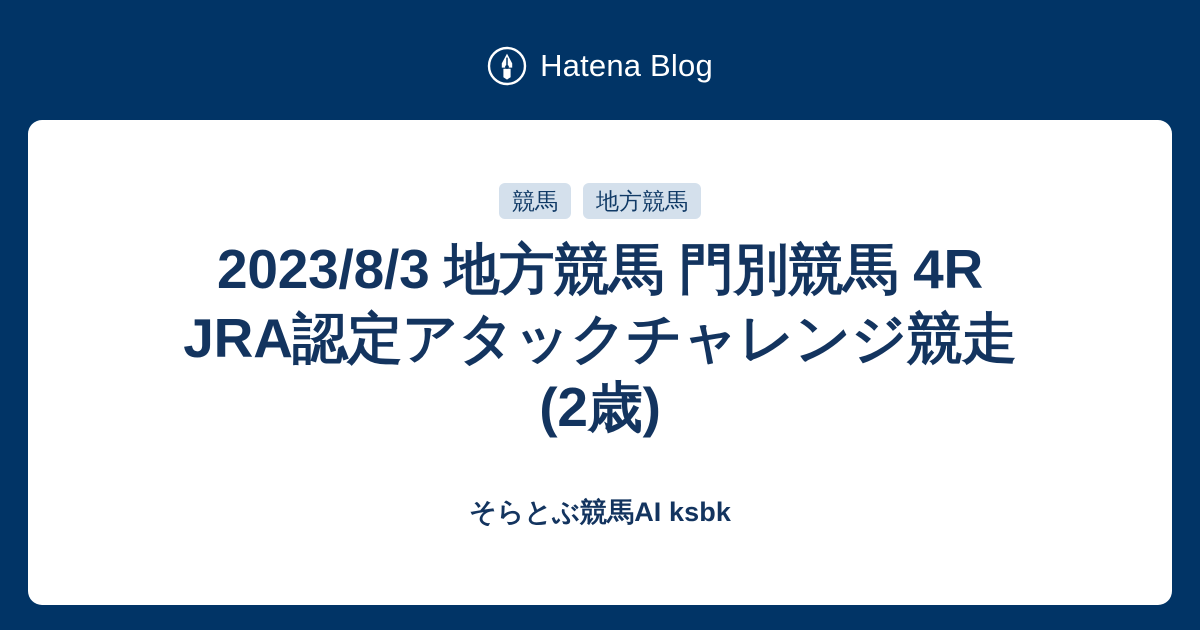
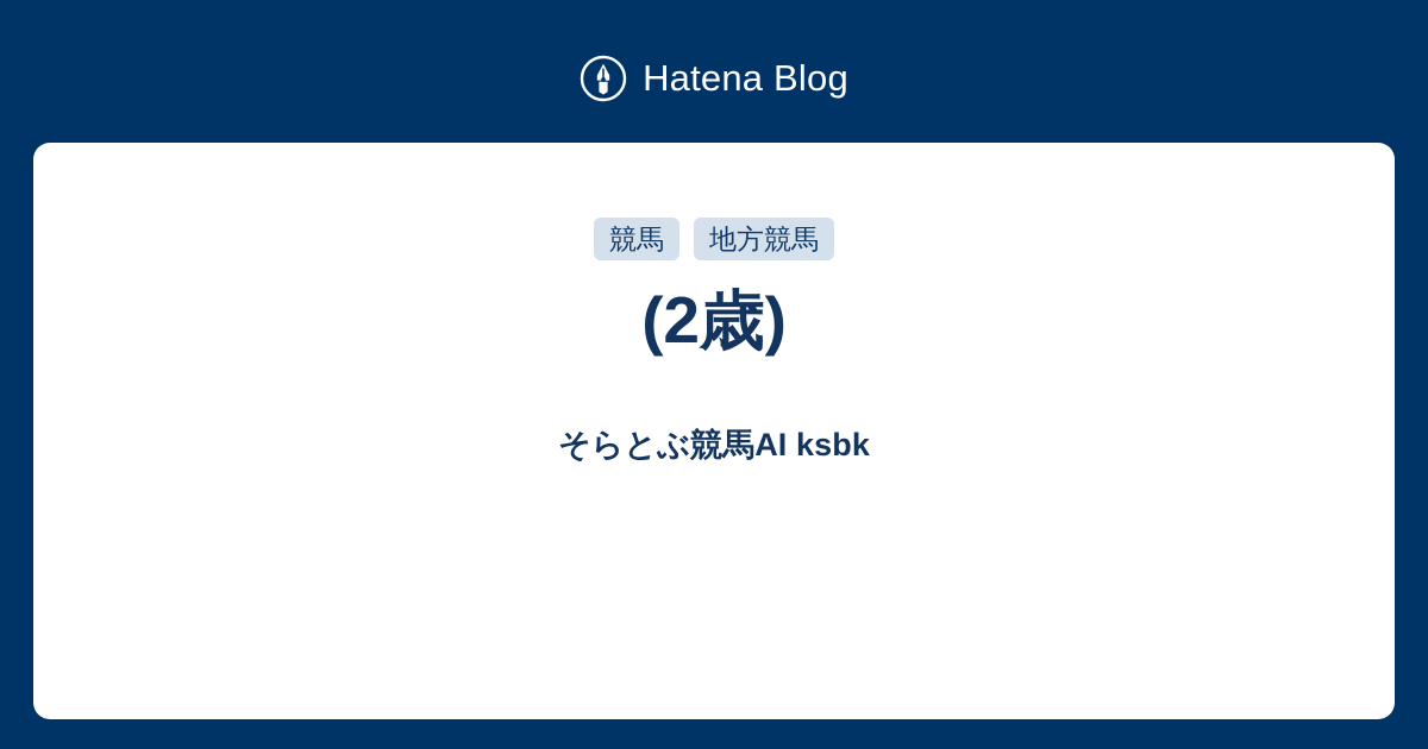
  Hatena Blog
  競馬
  地方競馬
- 2023/8/3 地方競馬 門別競馬 4R
- JRA認定アタックチャレンジ競走
  (2歳)
  そらとぶ競馬AI ksbk
